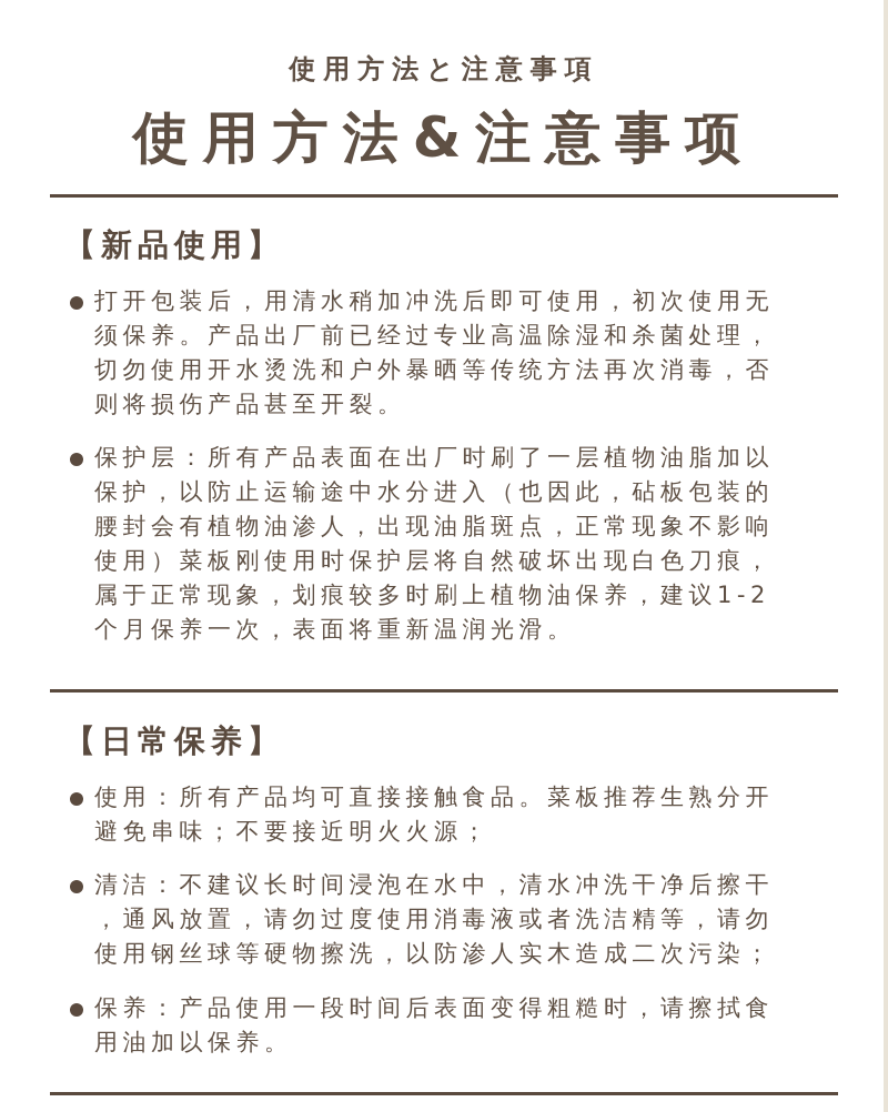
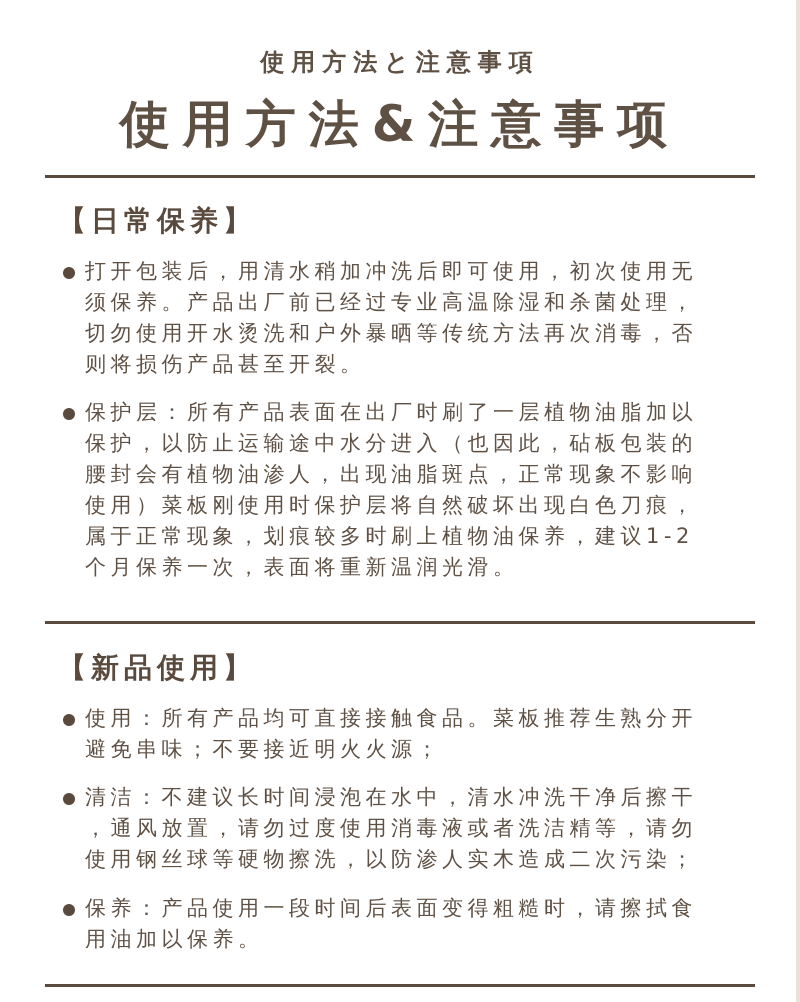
  使用方法と注意事項
  使用方法&注意事项
- 【新品使用】
+ 【日常保养】
  打开包装后，用清水稍加冲洗后即可使用，初次使用无
  须保养。产品出厂前已经过专业高温除湿和杀菌处理，
  切勿使用开水烫洗和户外暴晒等传统方法再次消毒，否
  则将损伤产品甚至开裂。
  保护层：所有产品表面在出厂时刷了一层植物油脂加以
  保护，以防止运输途中水分进入（也因此，砧板包装的
  腰封会有植物油渗人，出现油脂斑点，正常现象不影响
  使用）菜板刚使用时保护层将自然破坏出现白色刀痕，
  属于正常现象，划痕较多时刷上植物油保养，建议1-2
  个月保养一次，表面将重新温润光滑。
- 【日常保养】
+ 【新品使用】
  使用：所有产品均可直接接触食品。菜板推荐生熟分开
  避免串味；不要接近明火火源；
  清洁：不建议长时间浸泡在水中，清水冲洗干净后擦干
  ，通风放置，请勿过度使用消毒液或者洗洁精等，请勿
  使用钢丝球等硬物擦洗，以防渗人实木造成二次污染；
  保养：产品使用一段时间后表面变得粗糙时，请擦拭食
  用油加以保养。
